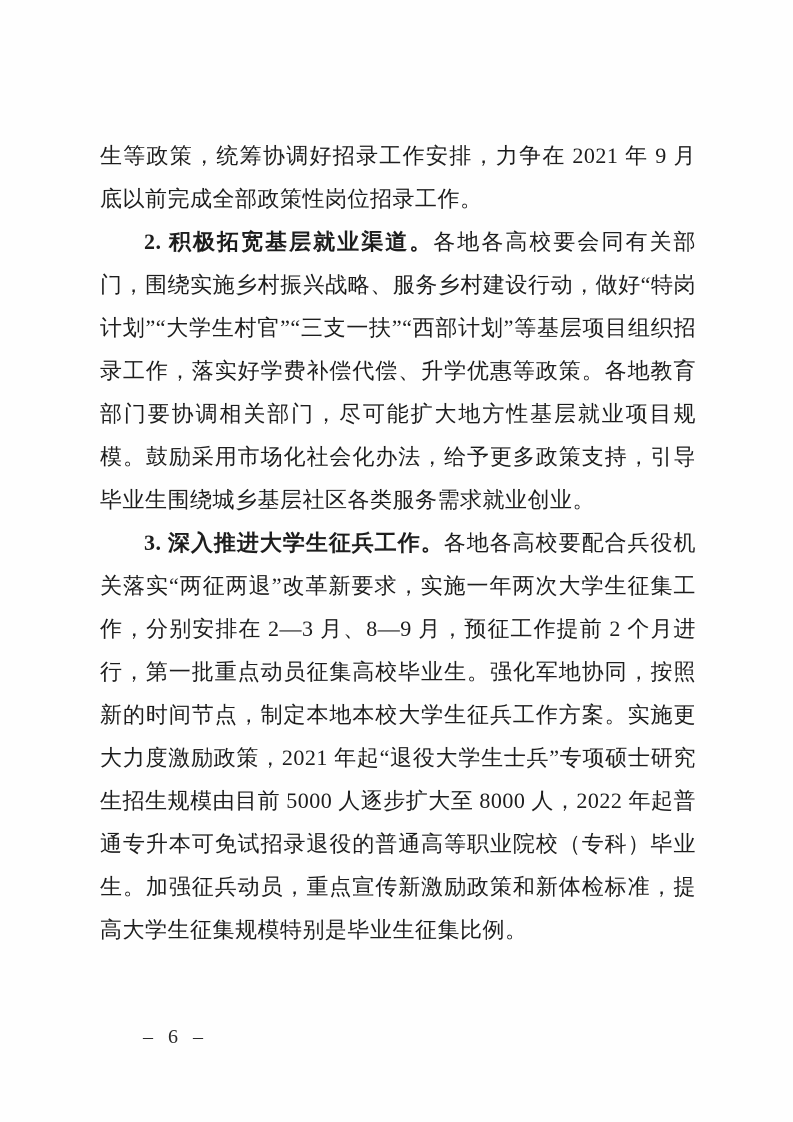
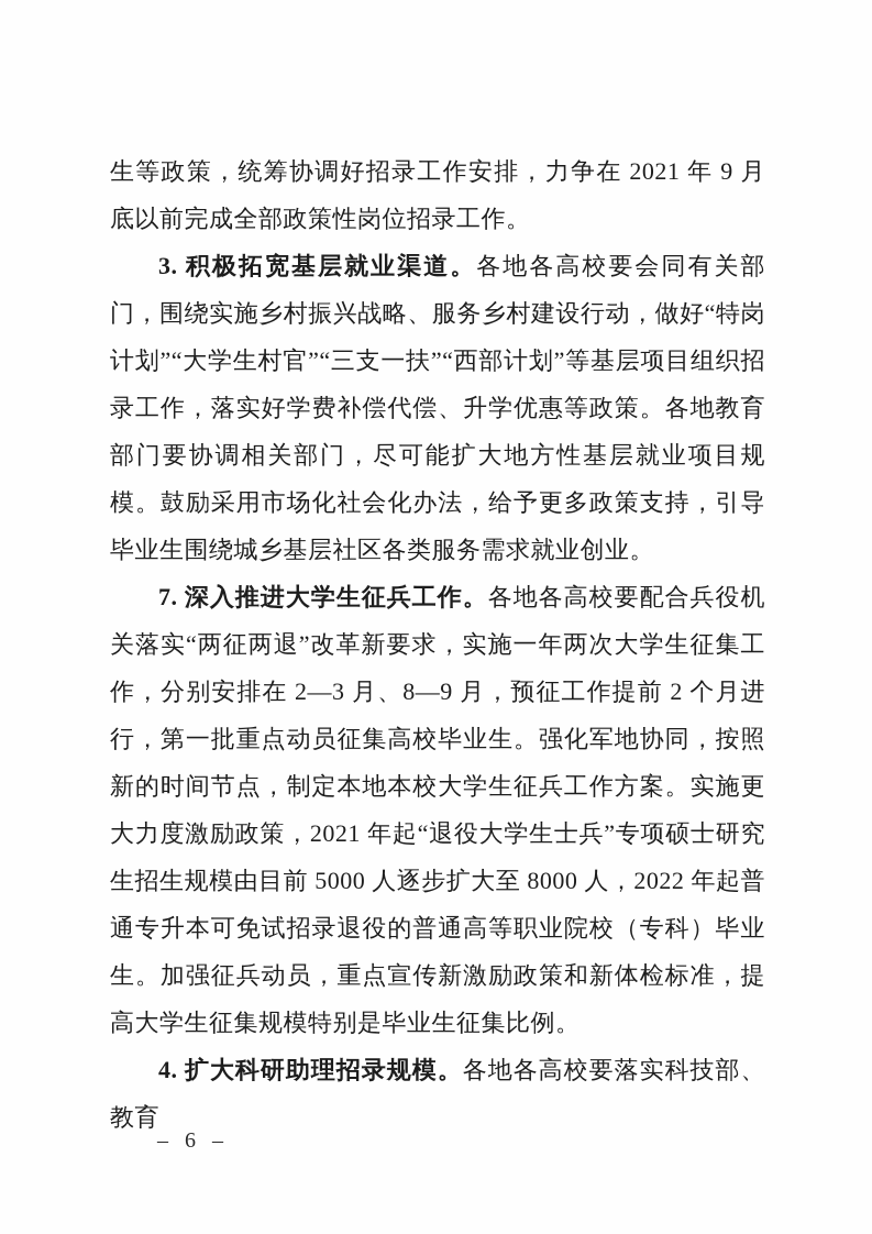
  生等政策，统筹协调好招录工作安排，力争在 2021 年 9 月底以前完成全部政策性岗位招录工作。
- 2. 积极拓宽基层就业渠道。各地各高校要会同有关部门，围绕实施乡村振兴战略、服务乡村建设行动，做好“特岗计划”“大学生村官”“三支一扶”“西部计划”等基层项目组织招录工作，落实好学费补偿代偿、升学优惠等政策。各地教育部门要协调相关部门，尽可能扩大地方性基层就业项目规模。鼓励采用市场化社会化办法，给予更多政策支持，引导毕业生围绕城乡基层社区各类服务需求就业创业。
+ 3. 积极拓宽基层就业渠道。各地各高校要会同有关部门，围绕实施乡村振兴战略、服务乡村建设行动，做好“特岗计划”“大学生村官”“三支一扶”“西部计划”等基层项目组织招录工作，落实好学费补偿代偿、升学优惠等政策。各地教育部门要协调相关部门，尽可能扩大地方性基层就业项目规模。鼓励采用市场化社会化办法，给予更多政策支持，引导毕业生围绕城乡基层社区各类服务需求就业创业。
- 3. 深入推进大学生征兵工作。各地各高校要配合兵役机关落实“两征两退”改革新要求，实施一年两次大学生征集工作，分别安排在 2—3 月、8—9 月，预征工作提前 2 个月进行，第一批重点动员征集高校毕业生。强化军地协同，按照新的时间节点，制定本地本校大学生征兵工作方案。实施更大力度激励政策，2021 年起“退役大学生士兵”专项硕士研究生招生规模由目前 5000 人逐步扩大至 8000 人，2022 年起普通专升本可免试招录退役的普通高等职业院校（专科）毕业生。加强征兵动员，重点宣传新激励政策和新体检标准，提高大学生征集规模特别是毕业生征集比例。
+ 7. 深入推进大学生征兵工作。各地各高校要配合兵役机关落实“两征两退”改革新要求，实施一年两次大学生征集工作，分别安排在 2—3 月、8—9 月，预征工作提前 2 个月进行，第一批重点动员征集高校毕业生。强化军地协同，按照新的时间节点，制定本地本校大学生征兵工作方案。实施更大力度激励政策，2021 年起“退役大学生士兵”专项硕士研究生招生规模由目前 5000 人逐步扩大至 8000 人，2022 年起普通专升本可免试招录退役的普通高等职业院校（专科）毕业生。加强征兵动员，重点宣传新激励政策和新体检标准，提高大学生征集规模特别是毕业生征集比例。
+ 4. 扩大科研助理招录规模。各地各高校要落实科技部、教育
  – 6 –
